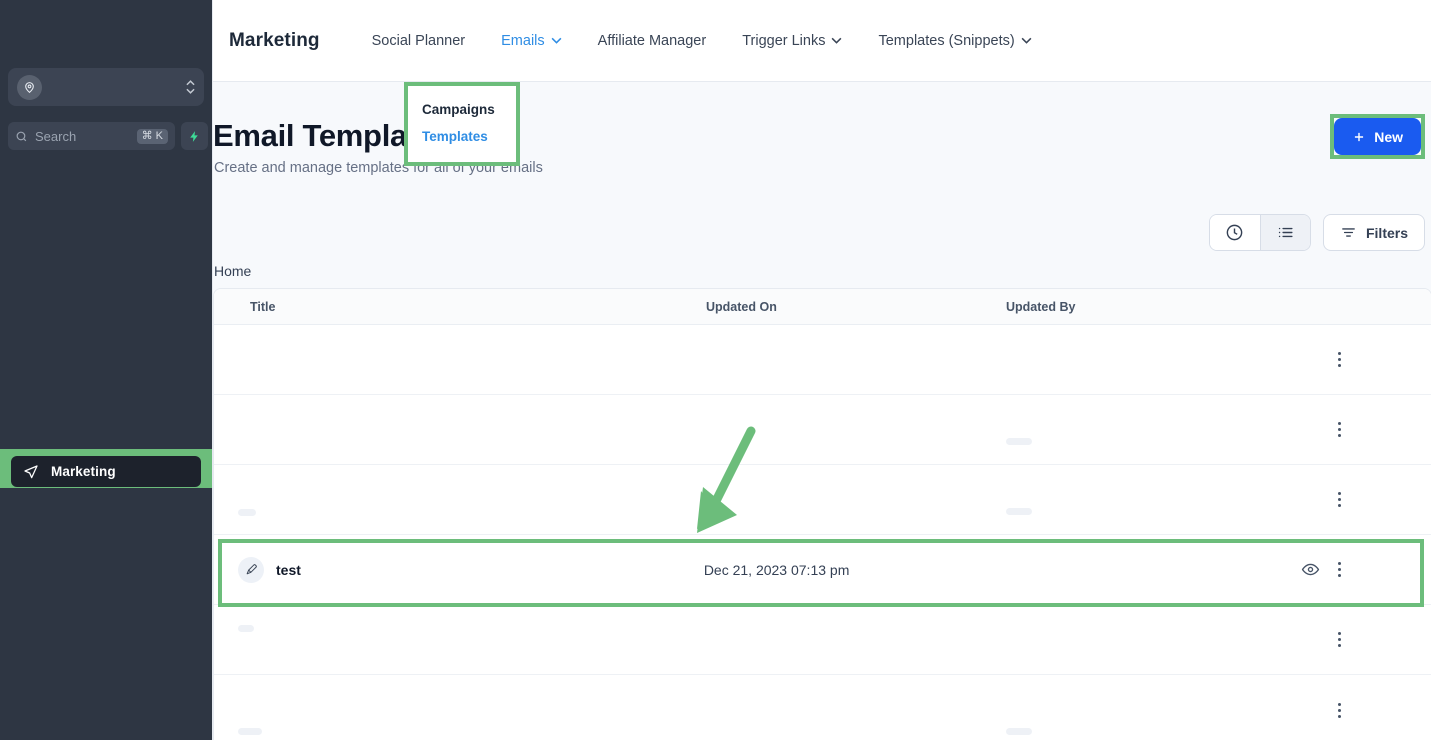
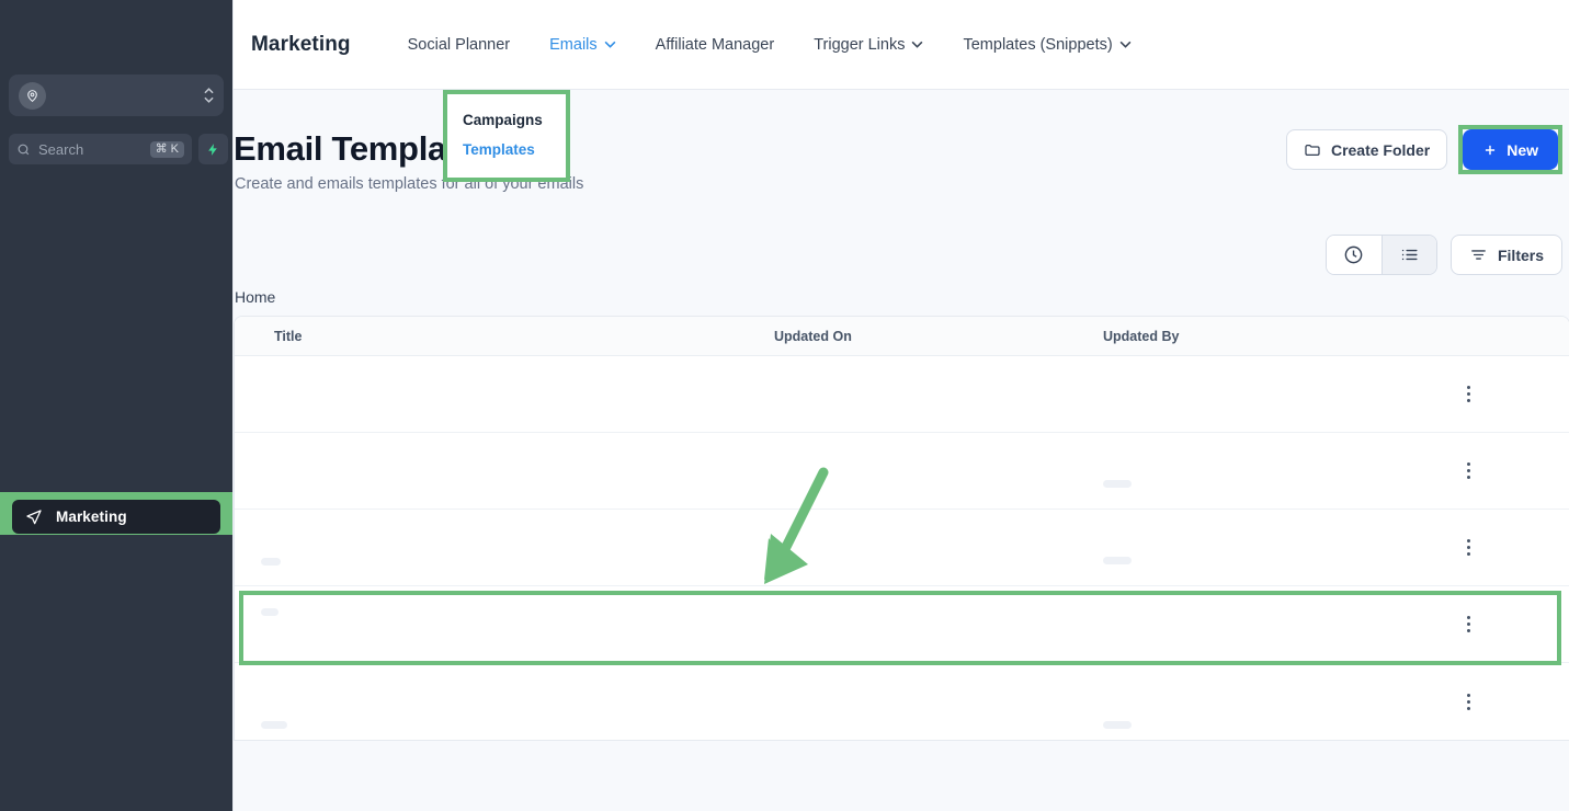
  Search
  ⌘ K
  Marketing
  Marketing
  Social Planner
  Emails
  Affiliate Manager
  Trigger Links
  Templates (Snippets)
  Email Templa
- Create and manage templates for all of your emails
+ Create and emails templates for all of your emails
+ Create Folder
  New
  Filters
  Home
  Title
  Updated On
  Updated By
- test
- Dec 21, 2023 07:13 pm
  Campaigns
  Templates
